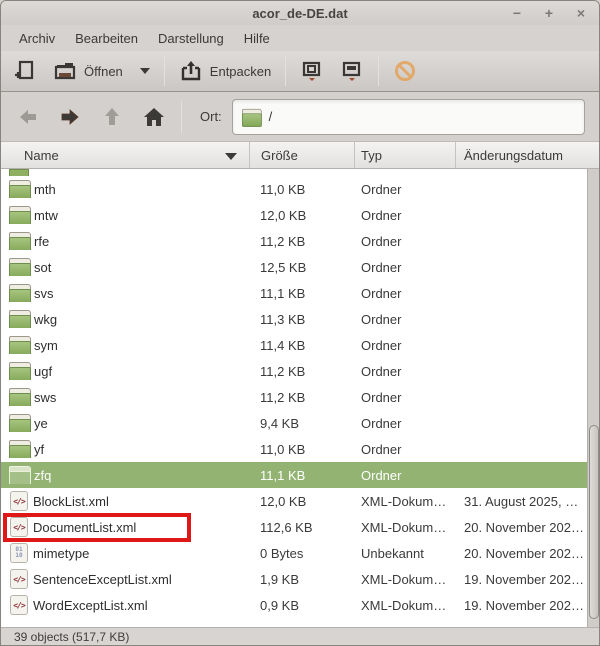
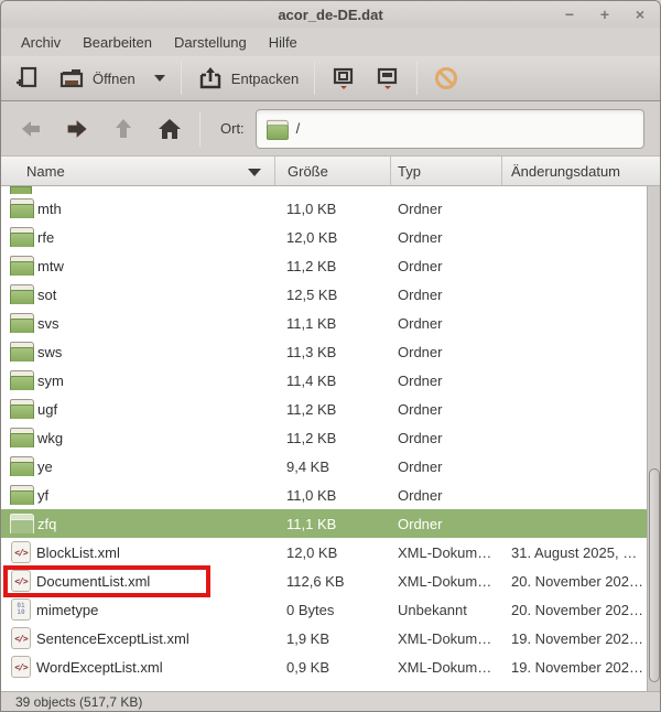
  acor_de-DE.dat
  −
  +
  ×
  Archiv
  Bearbeiten
  Darstellung
  Hilfe
  Öffnen
  Entpacken
  Ort:
  /
  Name
  Größe
  Typ
  Änderungsdatum
  mth
  11,0 KB
  Ordner
- mtw
+ rfe
  12,0 KB
  Ordner
- rfe
+ mtw
  11,2 KB
  Ordner
  sot
  12,5 KB
  Ordner
  svs
  11,1 KB
  Ordner
- wkg
+ sws
  11,3 KB
  Ordner
  sym
  11,4 KB
  Ordner
  ugf
  11,2 KB
  Ordner
- sws
+ wkg
  11,2 KB
  Ordner
  ye
  9,4 KB
  Ordner
  yf
  11,0 KB
  Ordner
  zfq
  11,1 KB
  Ordner
  BlockList.xml
  12,0 KB
  XML-Dokum…
  31. August 2025, …
  DocumentList.xml
  112,6 KB
  XML-Dokum…
  20. November 202…
  mimetype
  0 Bytes
  Unbekannt
  20. November 202…
  SentenceExceptList.xml
  1,9 KB
  XML-Dokum…
  19. November 202…
  WordExceptList.xml
  0,9 KB
  XML-Dokum…
  19. November 202…
  39 objects (517,7 KB)
